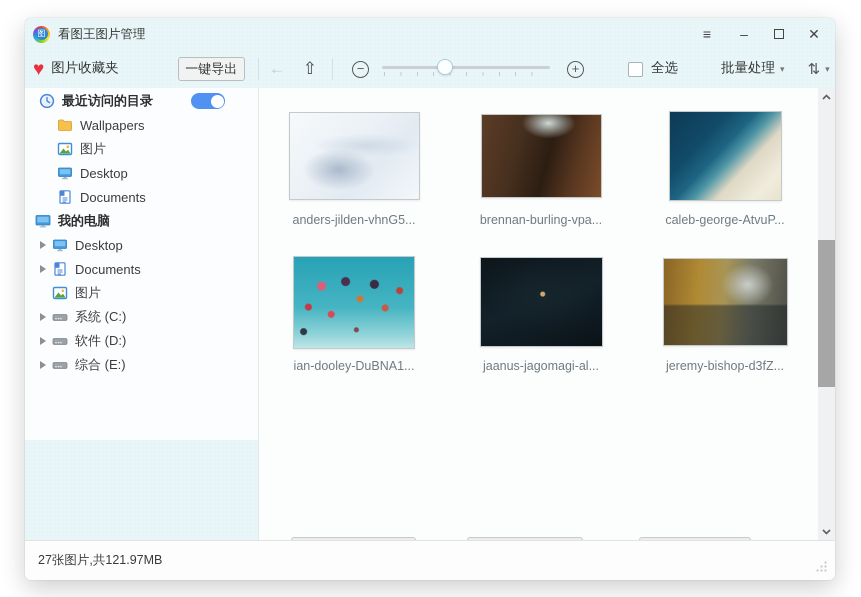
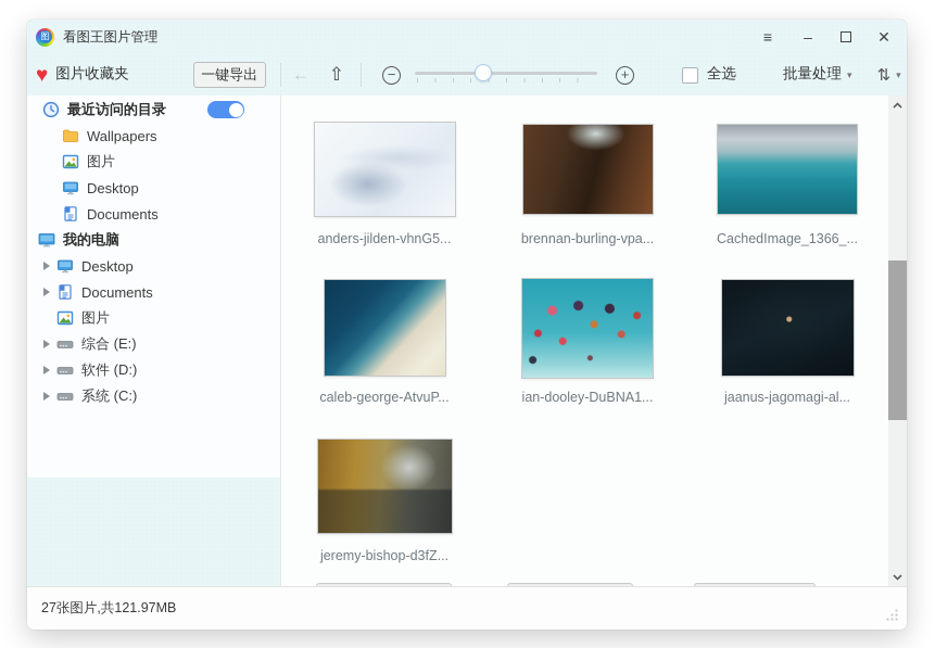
  看图王图片管理
  ≡
  –
  ✕
  ♥
  图片收藏夹
  一键导出
  ←
  ⇧
  −
  +
  全选
  批量处理
  ▾
  ⇅
  ▾
  最近访问的目录
  Wallpapers
  图片
  Desktop
  Documents
  我的电脑
  Desktop
  Documents
  图片
- 系统 (C:)
+ 综合 (E:)
  软件 (D:)
- 综合 (E:)
+ 系统 (C:)
  anders-jilden-vhnG5...
  brennan-burling-vpa...
+ CachedImage_1366_...
  caleb-george-AtvuP...
  ian-dooley-DuBNA1...
  jaanus-jagomagi-al...
  jeremy-bishop-d3fZ...
  27张图片,共121.97MB
